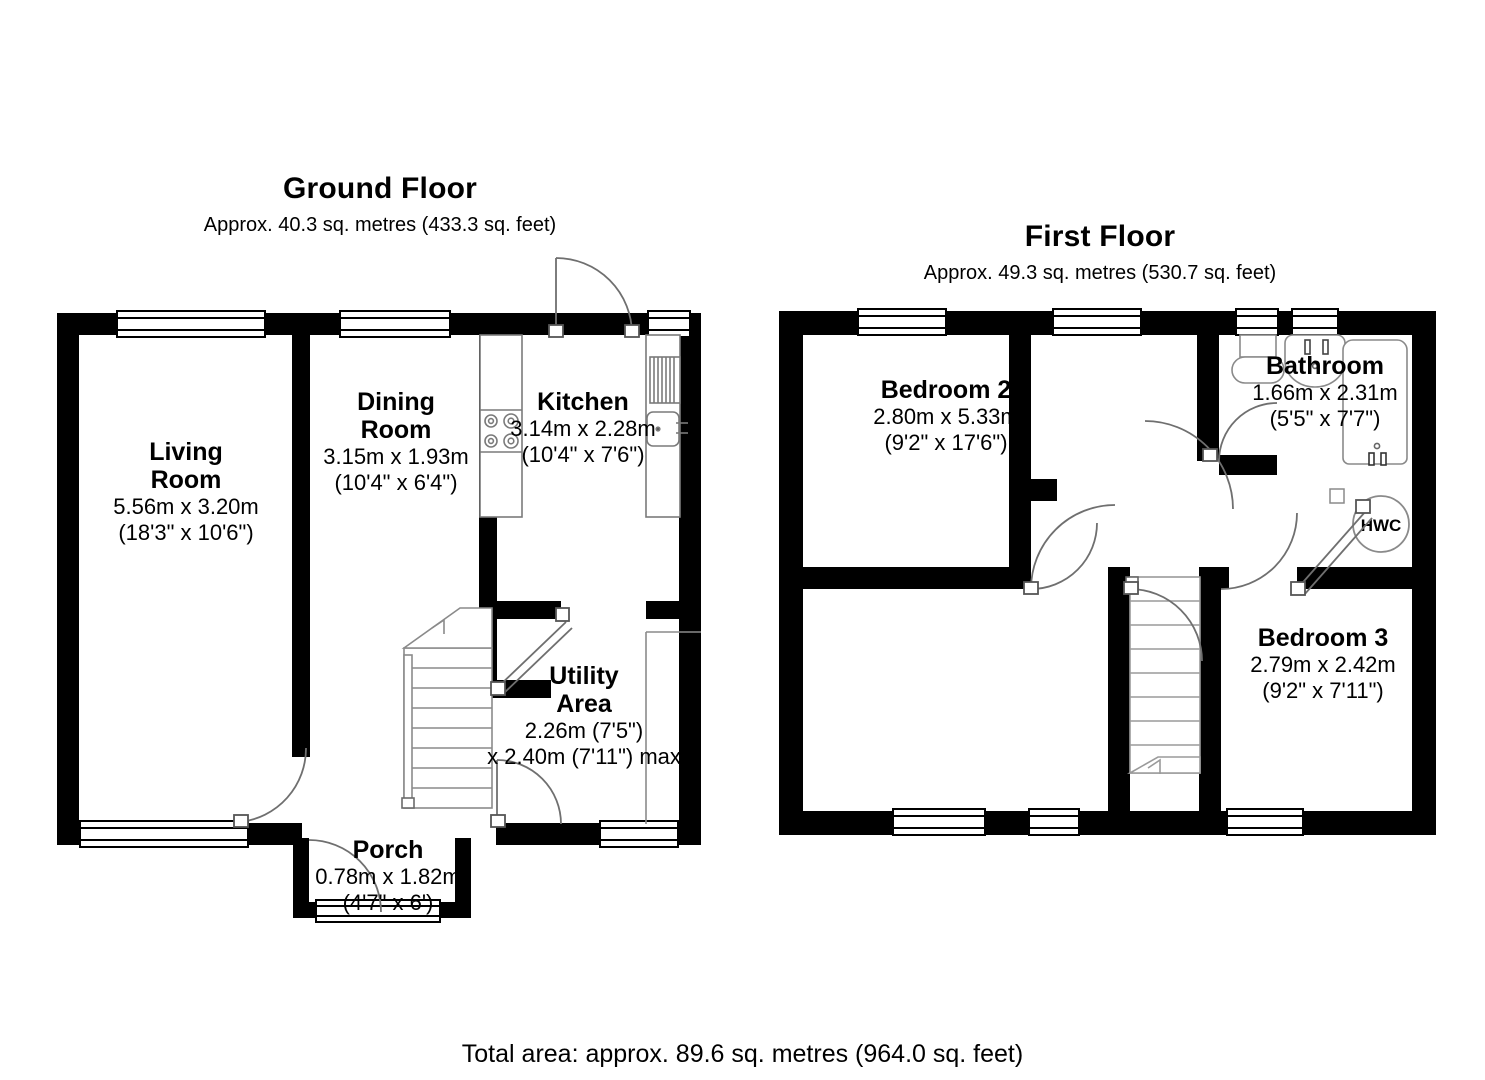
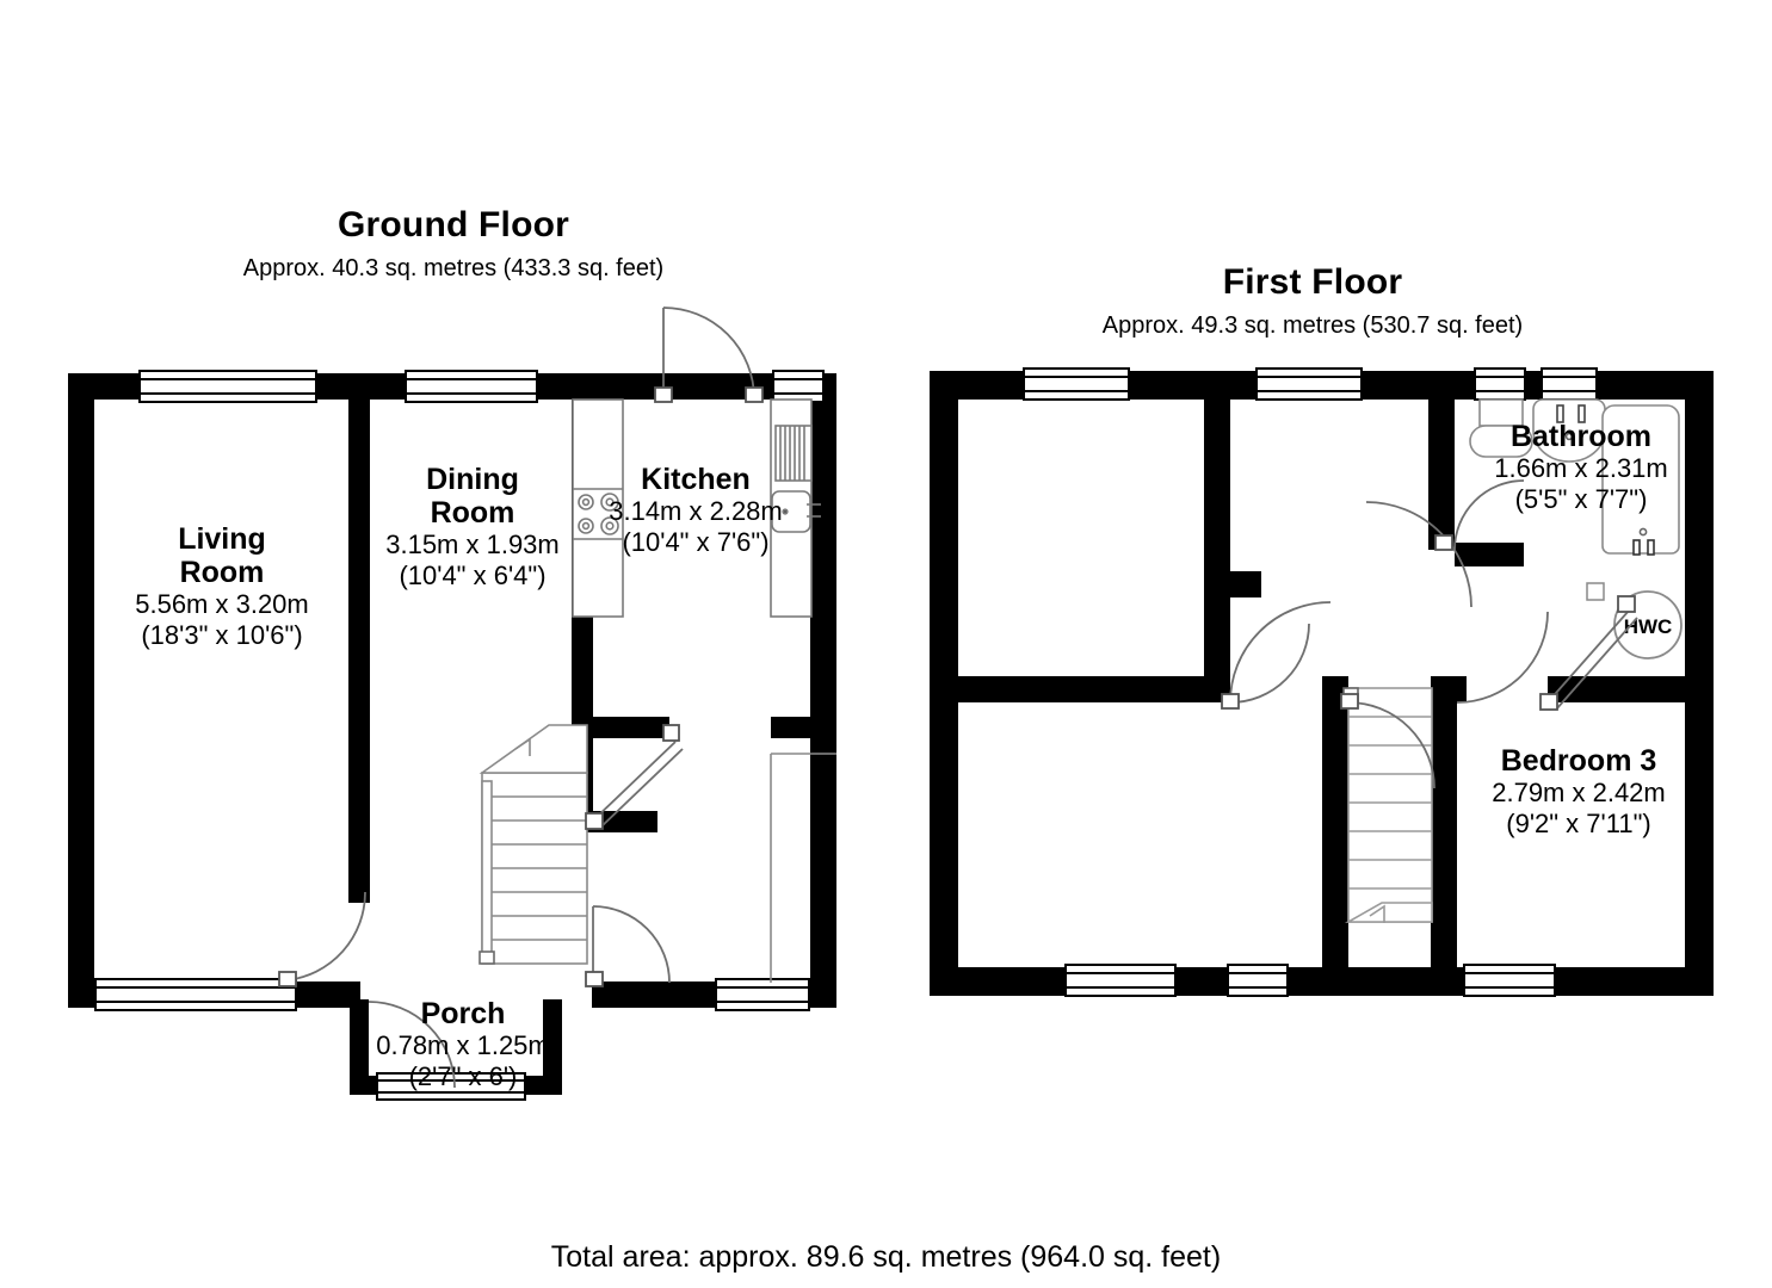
  HWC
  Ground Floor
  Approx. 40.3 sq. metres (433.3 sq. feet)
  First Floor
  Approx. 49.3 sq. metres (530.7 sq. feet)
  Living
  Room
  5.56m x 3.20m
  (18'3" x 10'6")
  Dining
  Room
  3.15m x 1.93m
  (10'4" x 6'4")
  Kitchen
  3.14m x 2.28m
  (10'4" x 7'6")
- Utility
- Area
- 2.26m (7'5")
- x 2.40m (7'11") max
  Porch
- 0.78m x 1.82m
+ 0.78m x 1.25m
- (4'7" x 6')
+ (2'7" x 6')
- Bedroom 2
- 2.80m x 5.33m
- (9'2" x 17'6")
  Bathroom
  1.66m x 2.31m
  (5'5" x 7'7")
  Bedroom 3
  2.79m x 2.42m
  (9'2" x 7'11")
  Total area: approx. 89.6 sq. metres (964.0 sq. feet)
